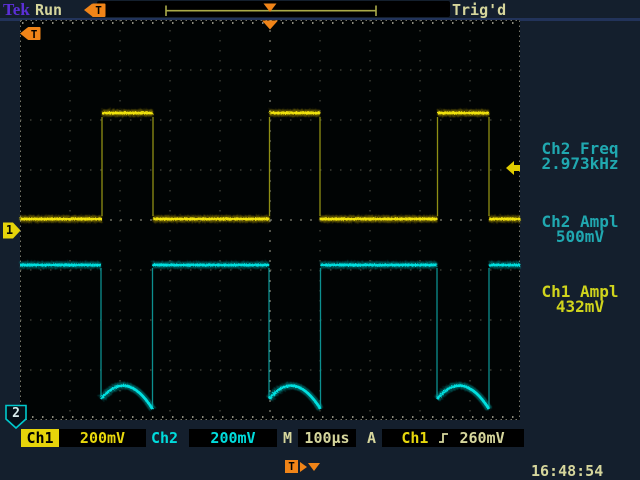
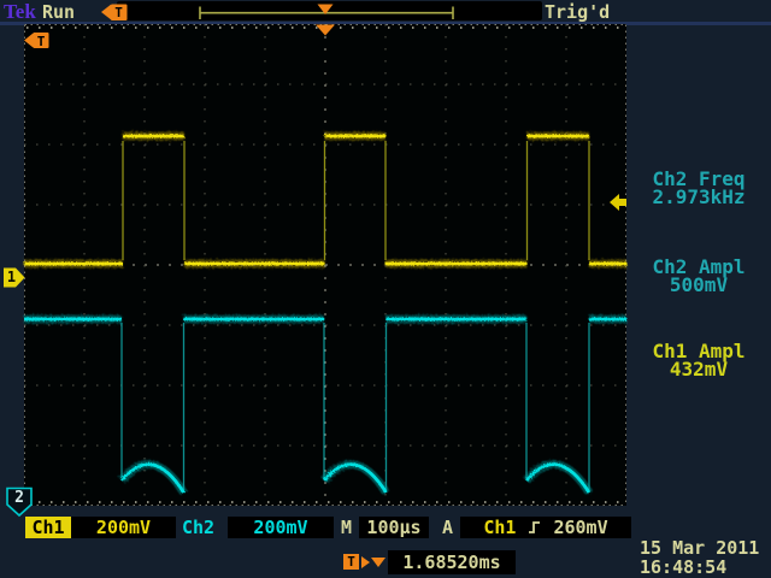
  Tek
  Run
  Trig'd
  T
  T
  1
  2
  Ch2 Freq
  2.973kHz
  Ch2 Ampl
  500mV
  Ch1 Ampl
  432mV
  Ch1
  200mV
  Ch2
  200mV
  M
  100µs
  A
  Ch1
  260mV
  T
+ 1.68520ms
+ 15 Mar 2011
  16:48:54
